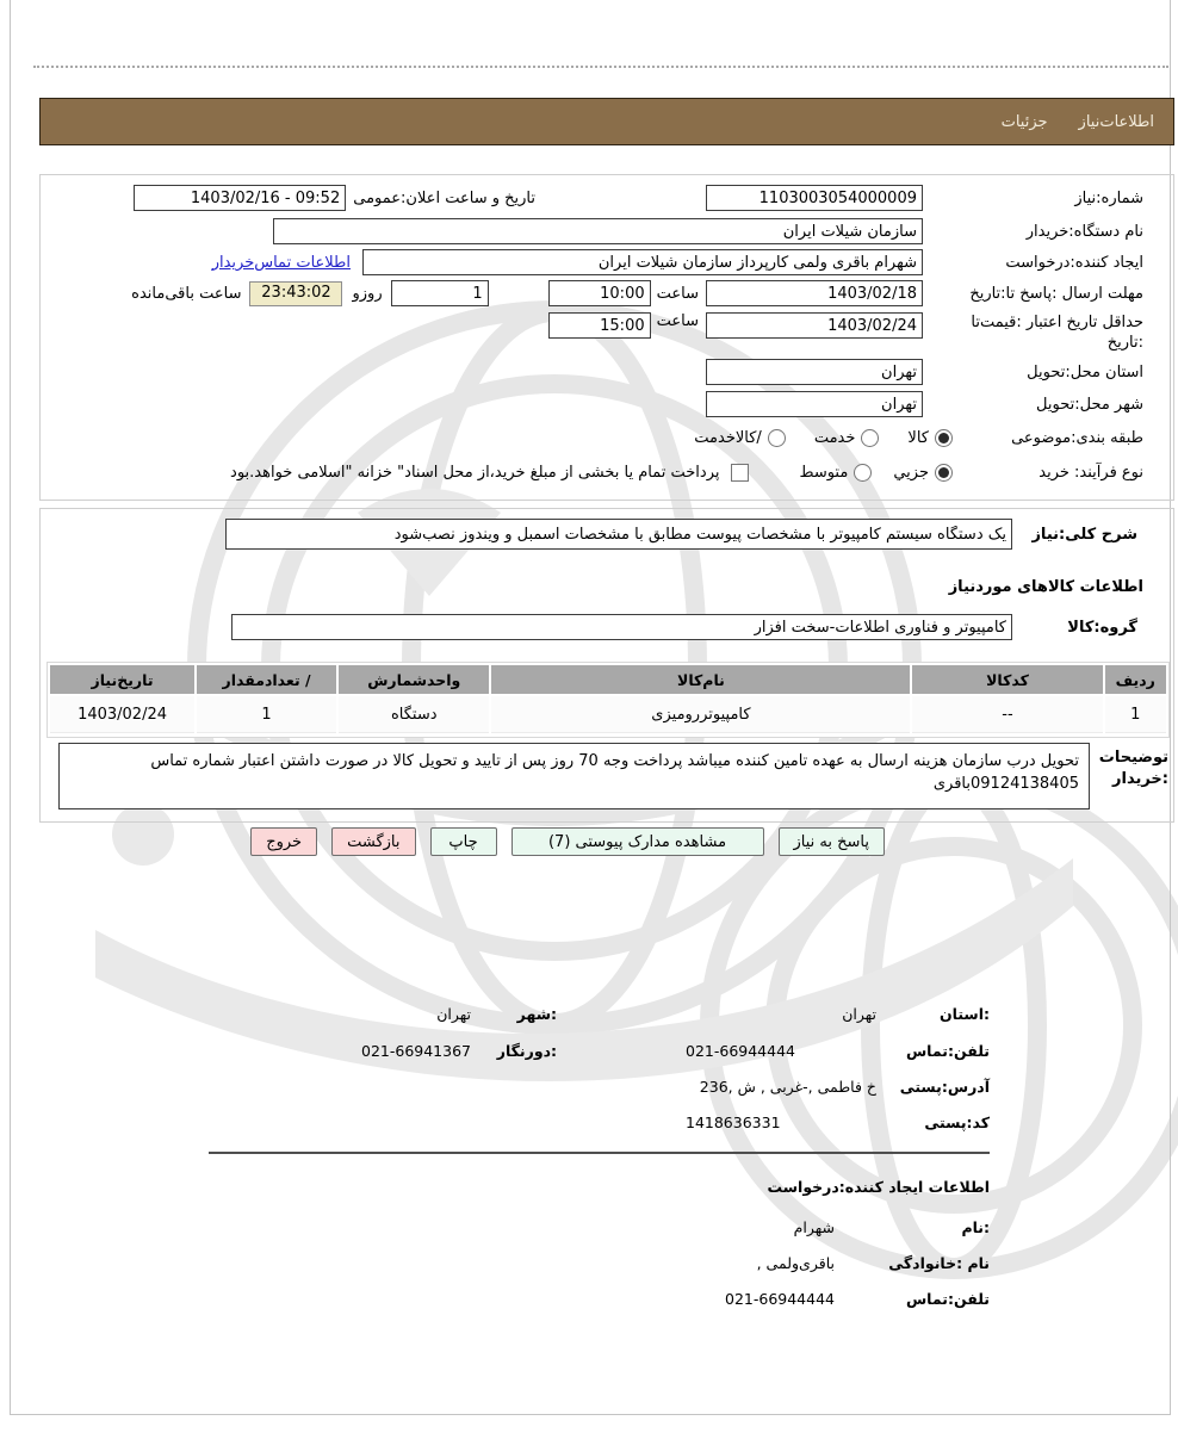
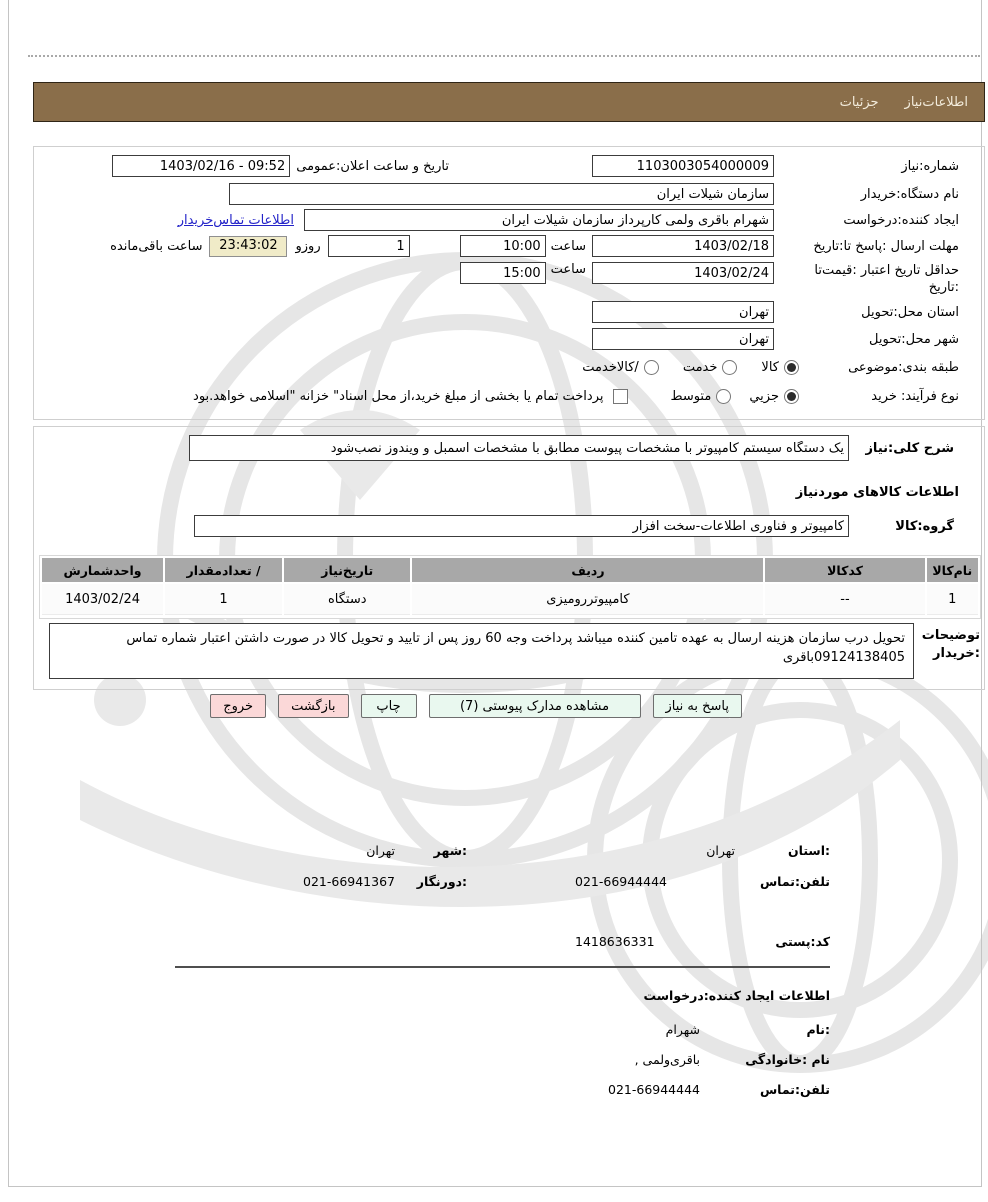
  اطلاعات‌نیاز
  جزئیات
  شماره:نیاز
  1103003054000009
  تاریخ و ساعت اعلان:عمومی
  1403/02/16 - 09:52
  نام دستگاه:خریدار
  ایجاد کننده:درخواست
  اطلاعات تماس‌خریدار
  مهلت ارسال :پاسخ تا:تاریخ
  1403/02/18
  ساعت
  10:00
  1
  روزو
  23:43:02
  ساعت باقی‌مانده
  حداقل تاریخ اعتبار :قیمت‌تا
  :تاریخ
  1403/02/24
  ساعت
  15:00
  استان محل:تحویل
  شهر محل:تحویل
  طبقه بندی:موضوعی
  کالا
  خدمت
  /کالاخدمت
  نوع فرآیند: خرید
  جزیي
  متوسط
  پرداخت تمام یا بخشی از مبلغ خرید،از محل اسناد" خزانه "اسلامی خواهد.بود
  شرح کلی:نیاز
  اطلاعات کالاهای موردنیاز
  گروه:کالا
- ردیف
+ نام‌کالا
  کدکالا
- نام‌کالا
+ ردیف
- واحدشمارش
+ تاریخ‌نیاز
  / تعدادمقدار
- تاریخ‌نیاز
+ واحدشمارش
  1
  --
  کامپیوتررومیزی
  دستگاه
  1
  1403/02/24
  توضیحات
  :خریدار
- تحویل درب سازمان هزینه ارسال به عهده تامین کننده میباشد پرداخت وجه 70 روز پس از تایید و تحویل کالا در صورت داشتن اعتبار شماره تماس 09124138405باقری
+ تحویل درب سازمان هزینه ارسال به عهده تامین کننده میباشد پرداخت وجه 60 روز پس از تایید و تحویل کالا در صورت داشتن اعتبار شماره تماس 09124138405باقری
  پاسخ به نیاز
  مشاهده مدارک پیوستی (7)
  چاپ
  بازگشت
  خروج
  :استان
  تهران
  :شهر
  تهران
  تلفن:تماس
  021-66944444
  :دورنگار
  021-66941367
- آدرس:پستی
- خ فاطمی ,-غربی , ش ,236
  کد:پستی
  1418636331
  اطلاعات ایجاد کننده:درخواست
  :نام
  شهرام
  نام :خانوادگی
  باقری‌ولمی ,
  تلفن:تماس
  021-66944444
